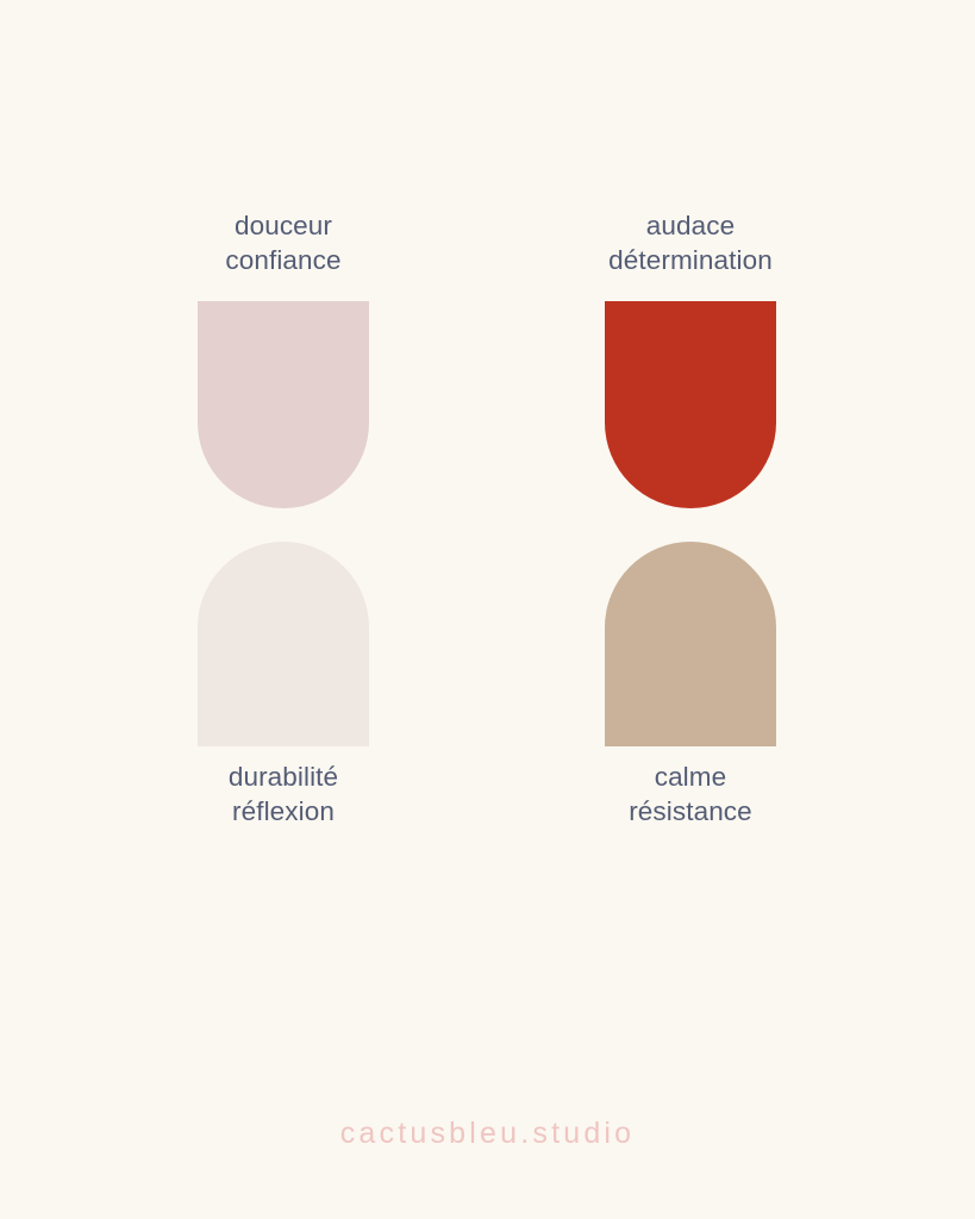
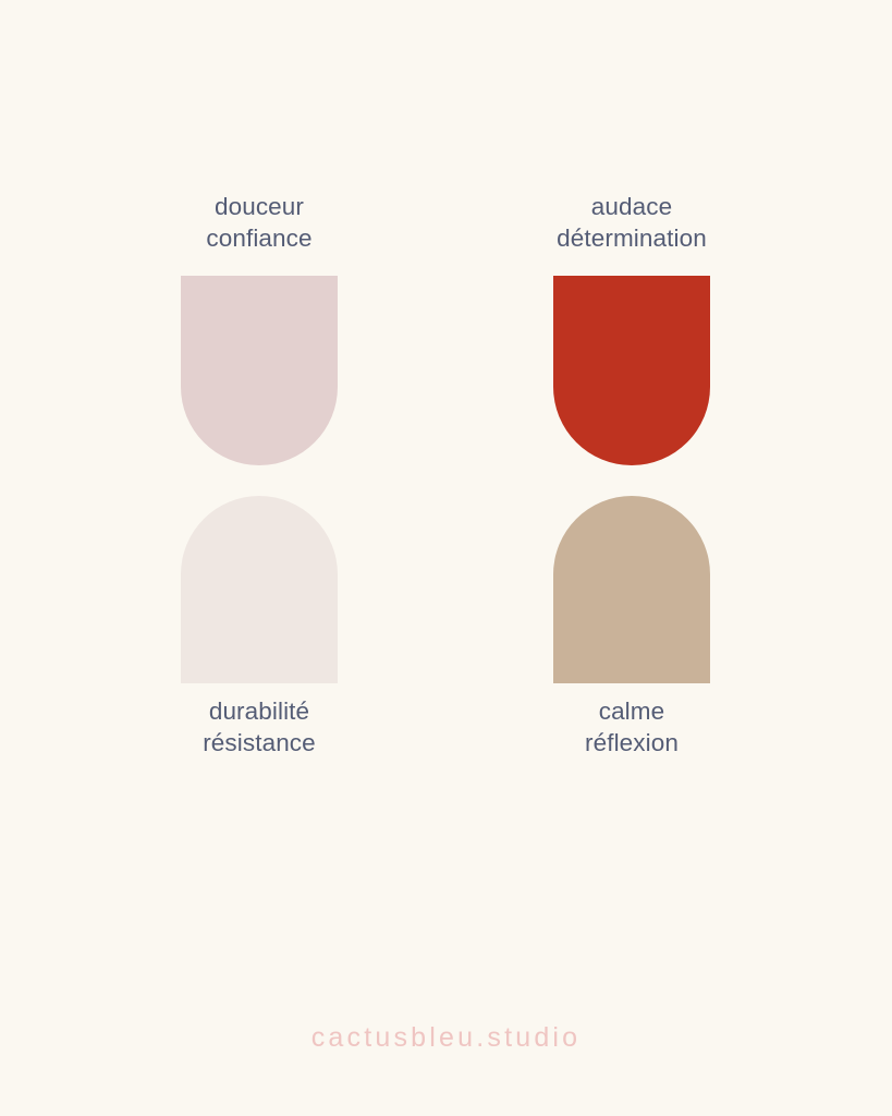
  douceur
  confiance
  durabilité
- réflexion
+ résistance
  audace
  détermination
  calme
- résistance
+ réflexion
  cactusbleu.studio
